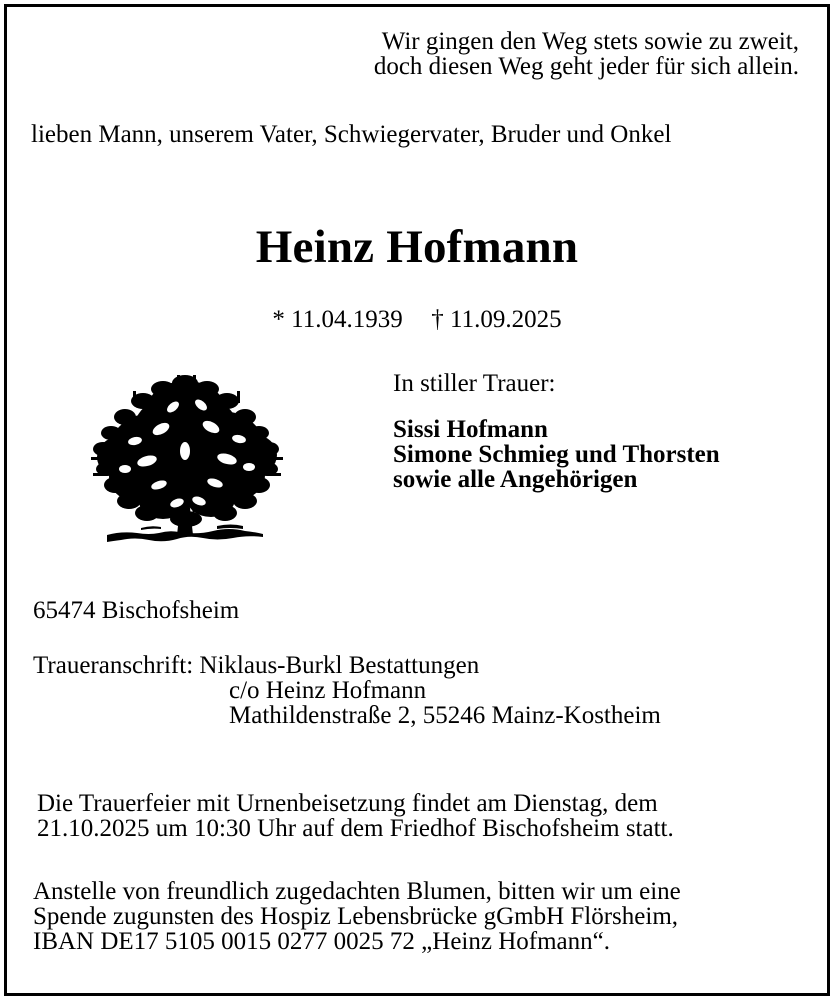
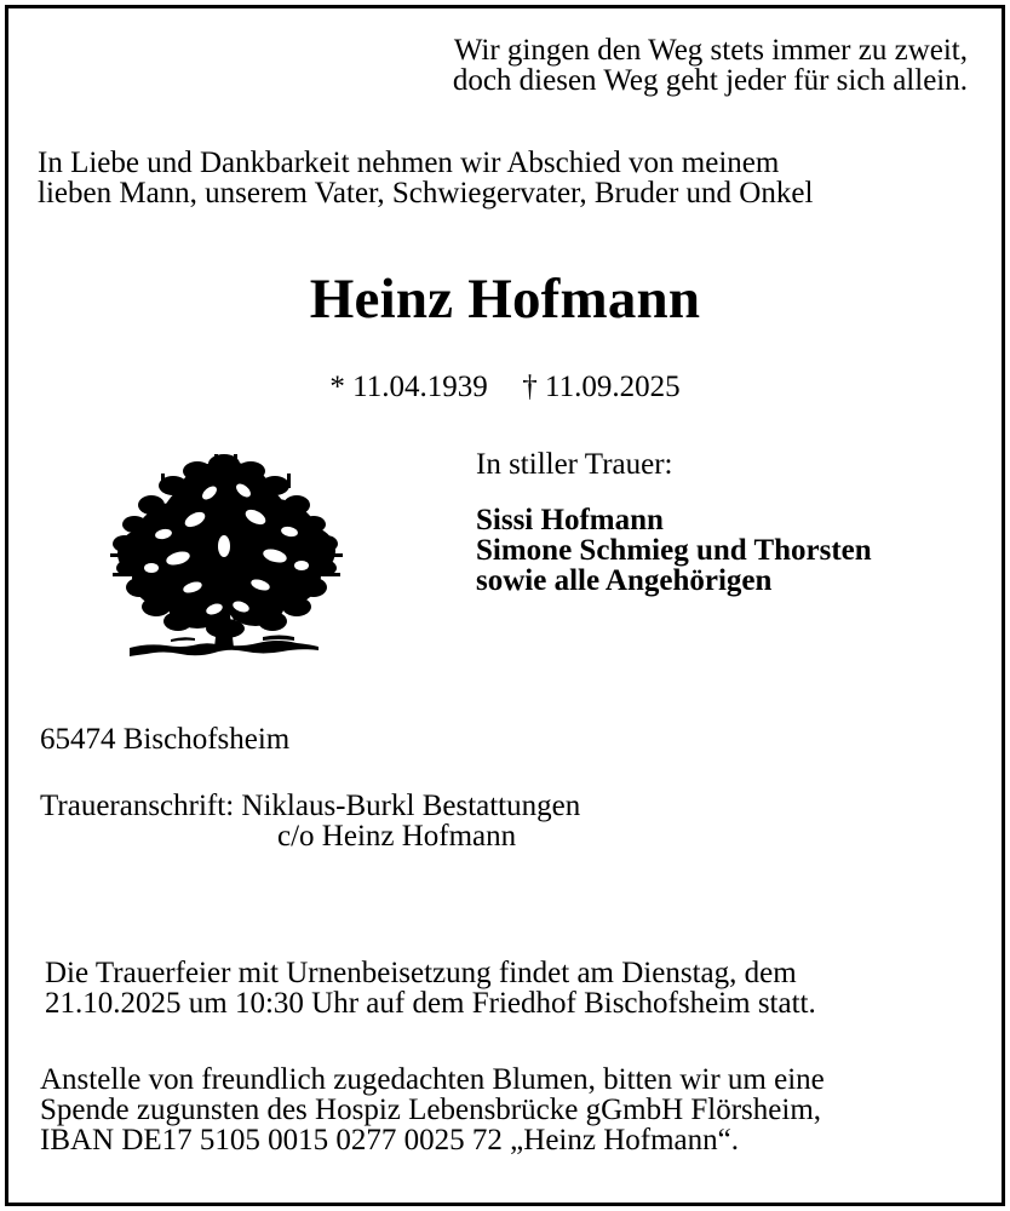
- Wir gingen den Weg stets sowie zu zweit,
+ Wir gingen den Weg stets immer zu zweit,
  doch diesen Weg geht jeder für sich allein.
+ In Liebe und Dankbarkeit nehmen wir Abschied von meinem
  lieben Mann, unserem Vater, Schwiegervater, Bruder und Onkel
  Heinz Hofmann
  * 11.04.1939 † 11.09.2025
  In stiller Trauer:
  Sissi Hofmann
  Simone Schmieg und Thorsten
  sowie alle Angehörigen
  65474 Bischofsheim
  Traueranschrift: Niklaus-Burkl Bestattungen
  c/o Heinz Hofmann
- Mathildenstraße 2, 55246 Mainz-Kostheim
  Die Trauerfeier mit Urnenbeisetzung findet am Dienstag, dem
  21.10.2025 um 10:30 Uhr auf dem Friedhof Bischofsheim statt.
  Anstelle von freundlich zugedachten Blumen, bitten wir um eine
  Spende zugunsten des Hospiz Lebensbrücke gGmbH Flörsheim,
  IBAN DE17 5105 0015 0277 0025 72 „Heinz Hofmann“.
